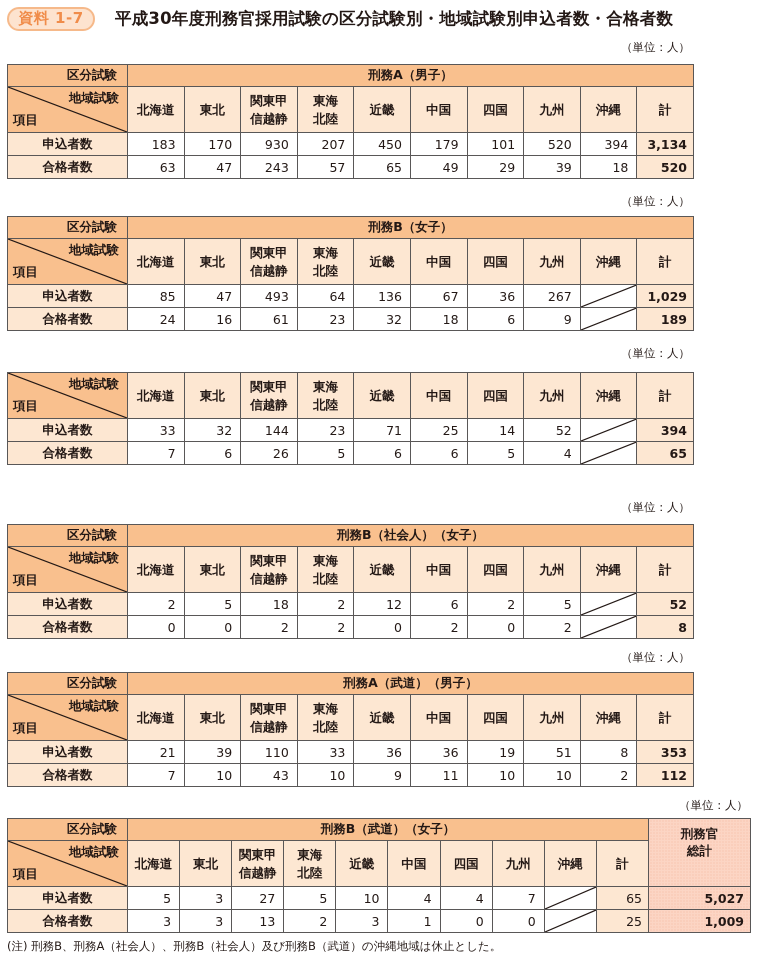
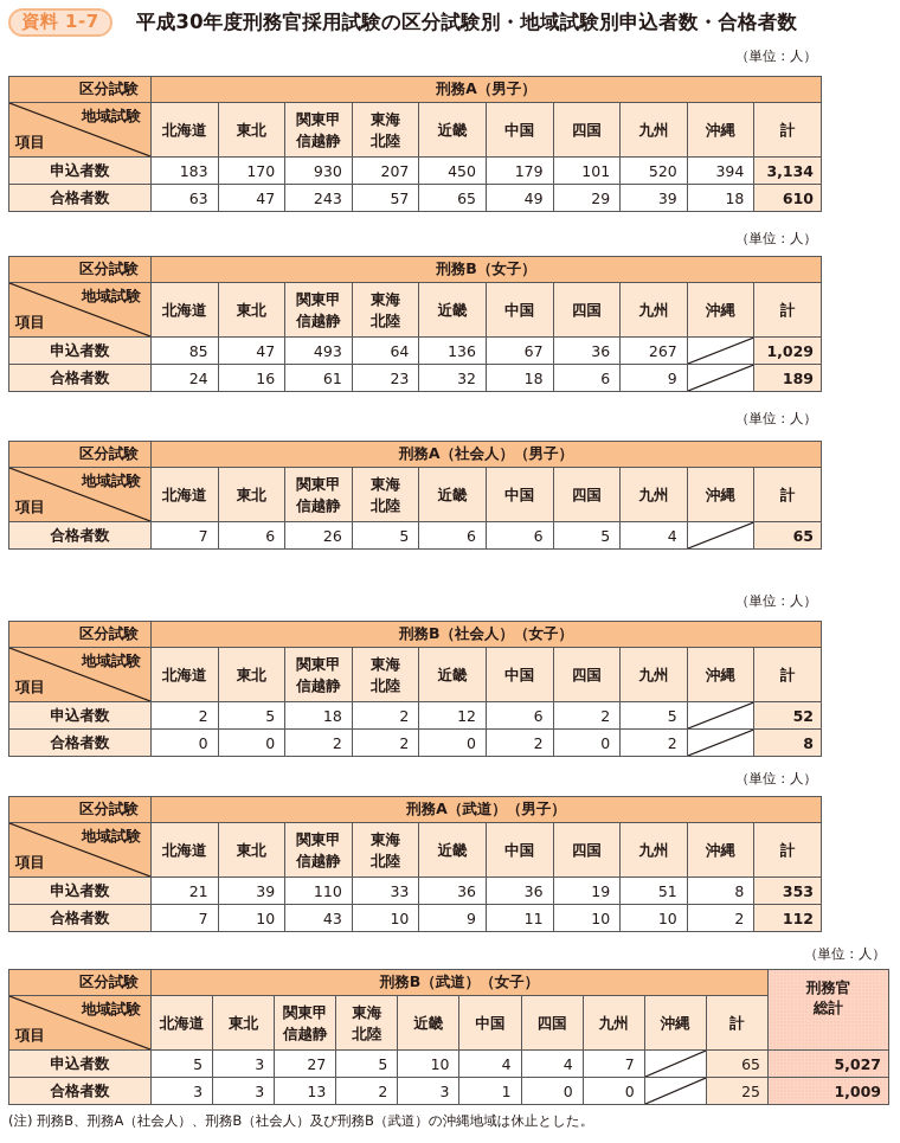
  資料 1-7
  平成30年度刑務官採用試験の区分試験別・地域試験別申込者数・合格者数
  （単位：人）
  区分試験	刑務A（男子）
  地域試験項目	北海道	東北	関東甲信越静	東海北陸	近畿	中国	四国	九州	沖縄	計
  申込者数	183	170	930	207	450	179	101	520	394	3,134
- 合格者数	63	47	243	57	65	49	29	39	18	520
+ 合格者数	63	47	243	57	65	49	29	39	18	610
  （単位：人）
  区分試験	刑務B（女子）
  地域試験項目	北海道	東北	関東甲信越静	東海北陸	近畿	中国	四国	九州	沖縄	計
  申込者数	85	47	493	64	136	67	36	267		1,029
  合格者数	24	16	61	23	32	18	6	9		189
  （単位：人）
+ 区分試験	刑務A（社会人）（男子）
  地域試験項目	北海道	東北	関東甲信越静	東海北陸	近畿	中国	四国	九州	沖縄	計
- 申込者数	33	32	144	23	71	25	14	52		394
  合格者数	7	6	26	5	6	6	5	4		65
  （単位：人）
  区分試験	刑務B（社会人）（女子）
  地域試験項目	北海道	東北	関東甲信越静	東海北陸	近畿	中国	四国	九州	沖縄	計
  申込者数	2	5	18	2	12	6	2	5		52
  合格者数	0	0	2	2	0	2	0	2		8
  （単位：人）
  区分試験	刑務A（武道）（男子）
  地域試験項目	北海道	東北	関東甲信越静	東海北陸	近畿	中国	四国	九州	沖縄	計
  申込者数	21	39	110	33	36	36	19	51	8	353
  合格者数	7	10	43	10	9	11	10	10	2	112
  （単位：人）
  区分試験	刑務B（武道）（女子）	刑務官総計
  地域試験項目	北海道	東北	関東甲信越静	東海北陸	近畿	中国	四国	九州	沖縄	計
  申込者数	5	3	27	5	10	4	4	7		65	5,027
  合格者数	3	3	13	2	3	1	0	0		25	1,009
  (注) 刑務B、刑務A（社会人）、刑務B（社会人）及び刑務B（武道）の沖縄地域は休止とした。
